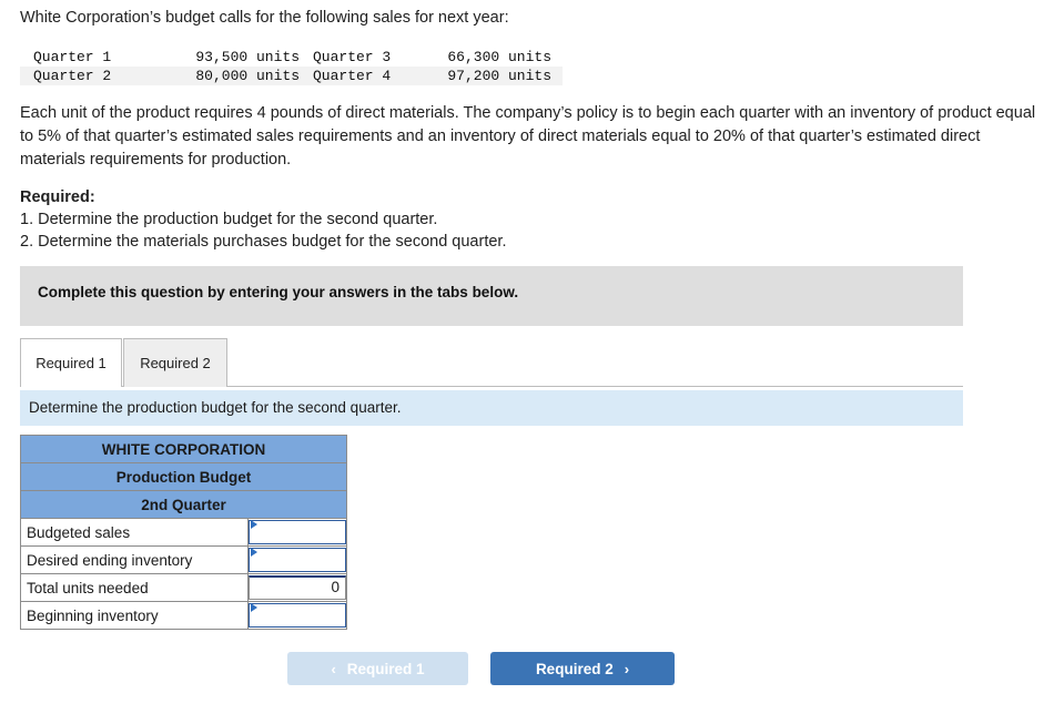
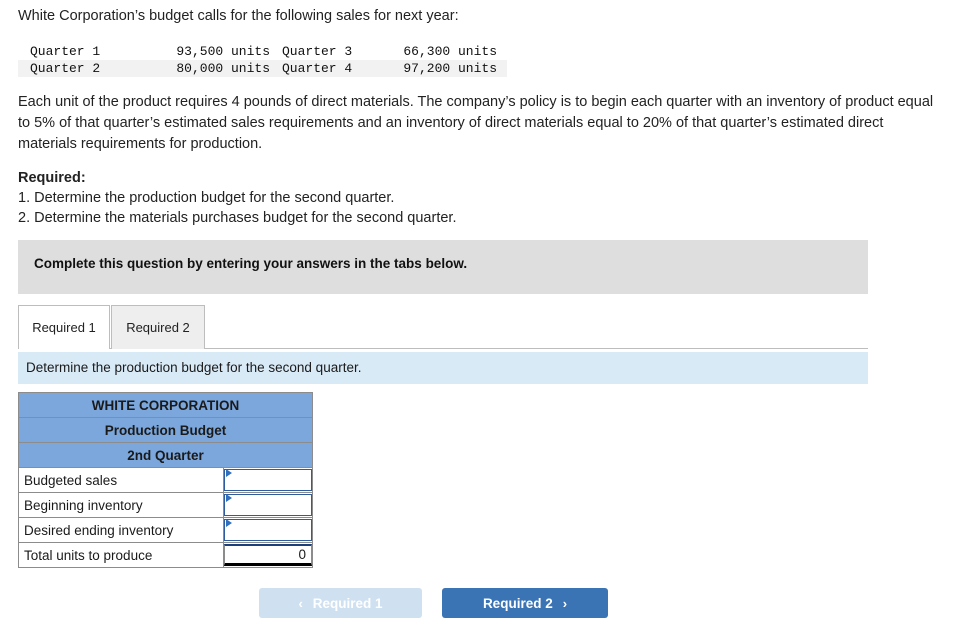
  White Corporation’s budget calls for the following sales for next year:
  Quarter 1	93,500 units	Quarter 3	66,300 units
  Quarter 2	80,000 units	Quarter 4	97,200 units
  Each unit of the product requires 4 pounds of direct materials. The company’s policy is to begin each quarter with an inventory of product equal to 5% of that quarter’s estimated sales requirements and an inventory of direct materials equal to 20% of that quarter’s estimated direct materials requirements for production.
  Required:
  1. Determine the production budget for the second quarter.
  2. Determine the materials purchases budget for the second quarter.
  Complete this question by entering your answers in the tabs below.
  Required 1
  Required 2
  Determine the production budget for the second quarter.
  WHITE CORPORATION
  Production Budget
  2nd Quarter
  Budgeted sales
- Desired ending inventory
+ Beginning inventory
- Total units needed	0
- Beginning inventory
+ Desired ending inventory
+ Total units to produce	0
  ‹
  Required 1
  Required 2
  ›
